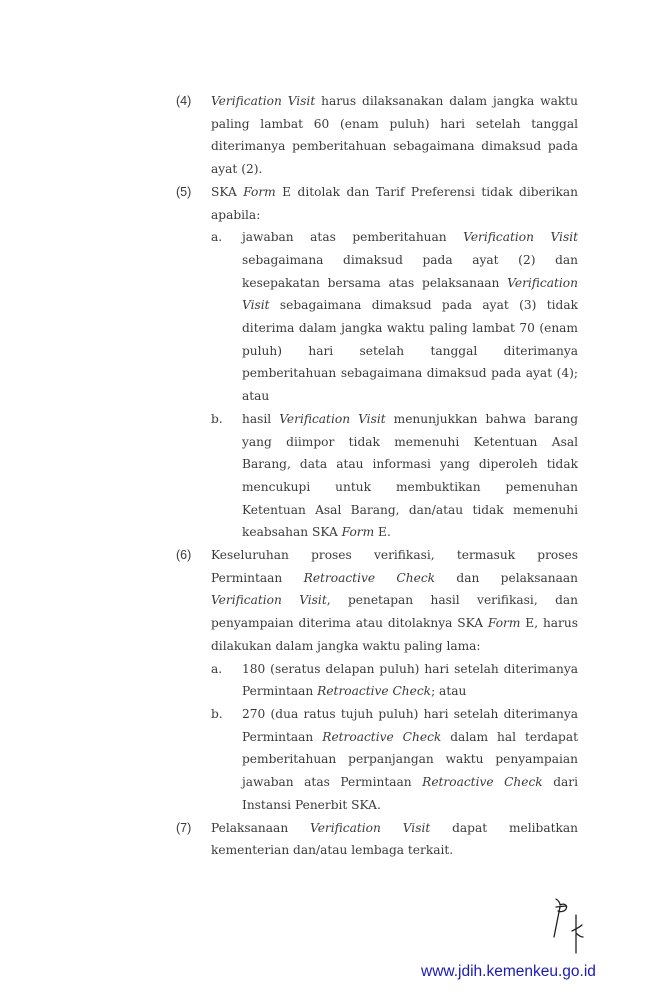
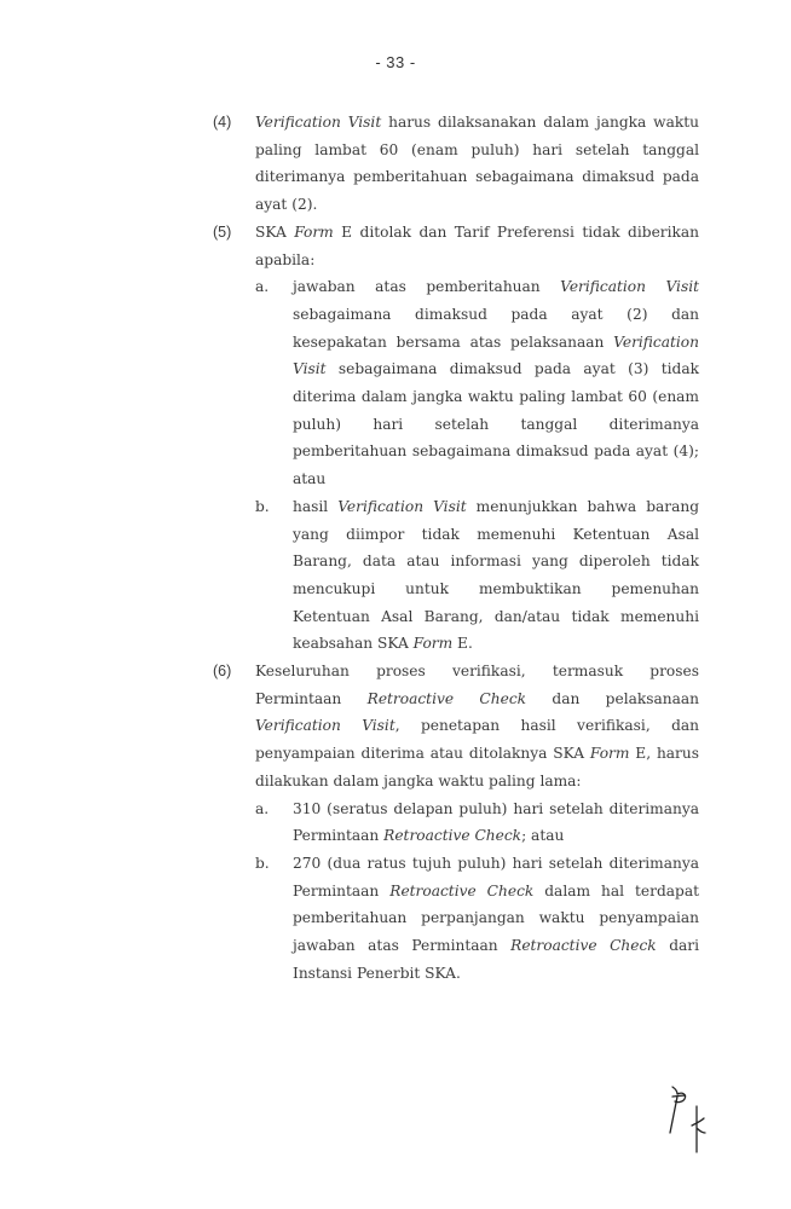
+ - 33 -
  (4)
  Verification Visit harus dilaksanakan dalam jangka waktu paling lambat 60 (enam puluh) hari setelah tanggal diterimanya pemberitahuan sebagaimana dimaksud pada ayat (2).
  (5)
  SKA Form E ditolak dan Tarif Preferensi tidak diberikan apabila:
  a.
- jawaban atas pemberitahuan Verification Visit sebagaimana dimaksud pada ayat (2) dan kesepakatan bersama atas pelaksanaan Verification Visit sebagaimana dimaksud pada ayat (3) tidak diterima dalam jangka waktu paling lambat 70 (enam puluh) hari setelah tanggal diterimanya pemberitahuan sebagaimana dimaksud pada ayat (4); atau
+ jawaban atas pemberitahuan Verification Visit sebagaimana dimaksud pada ayat (2) dan kesepakatan bersama atas pelaksanaan Verification Visit sebagaimana dimaksud pada ayat (3) tidak diterima dalam jangka waktu paling lambat 60 (enam puluh) hari setelah tanggal diterimanya pemberitahuan sebagaimana dimaksud pada ayat (4); atau
  b.
  hasil Verification Visit menunjukkan bahwa barang yang diimpor tidak memenuhi Ketentuan Asal Barang, data atau informasi yang diperoleh tidak mencukupi untuk membuktikan pemenuhan Ketentuan Asal Barang, dan/atau tidak memenuhi keabsahan SKA Form E.
  (6)
  Keseluruhan proses verifikasi, termasuk proses Permintaan Retroactive Check dan pelaksanaan Verification Visit, penetapan hasil verifikasi, dan penyampaian diterima atau ditolaknya SKA Form E, harus dilakukan dalam jangka waktu paling lama:
  a.
- 180 (seratus delapan puluh) hari setelah diterimanya Permintaan Retroactive Check; atau
+ 310 (seratus delapan puluh) hari setelah diterimanya Permintaan Retroactive Check; atau
  b.
  270 (dua ratus tujuh puluh) hari setelah diterimanya Permintaan Retroactive Check dalam hal terdapat pemberitahuan perpanjangan waktu penyampaian jawaban atas Permintaan Retroactive Check dari Instansi Penerbit SKA.
- (7)
- Pelaksanaan Verification Visit dapat melibatkan kementerian dan/atau lembaga terkait.
- www.jdih.kemenkeu.go.id
